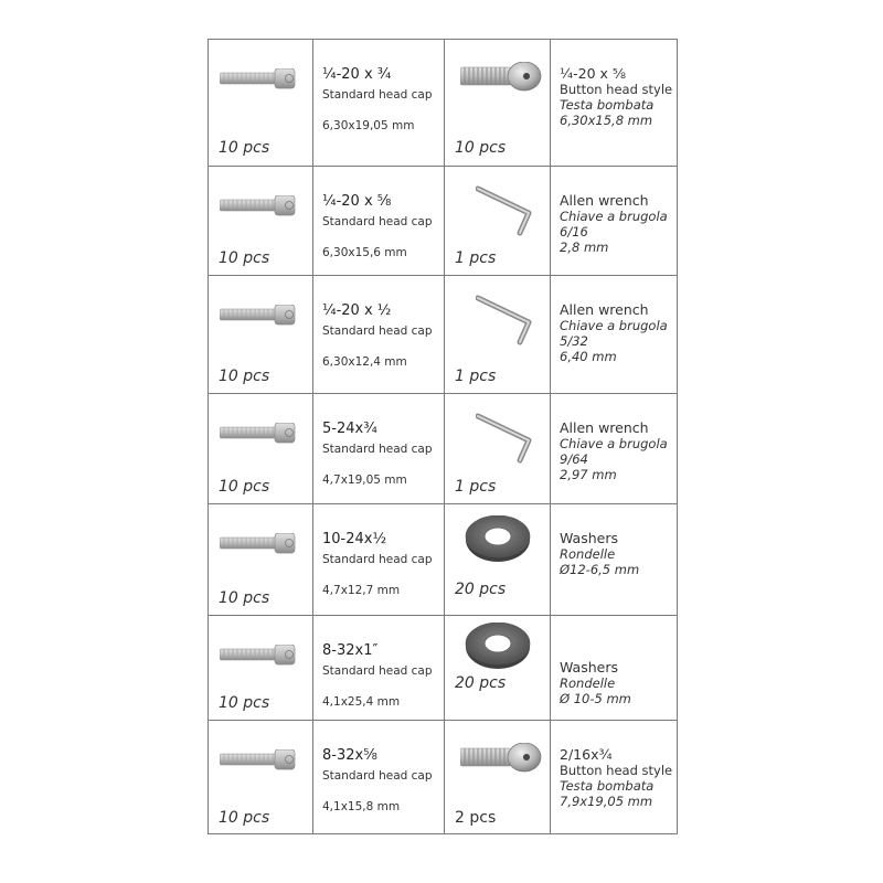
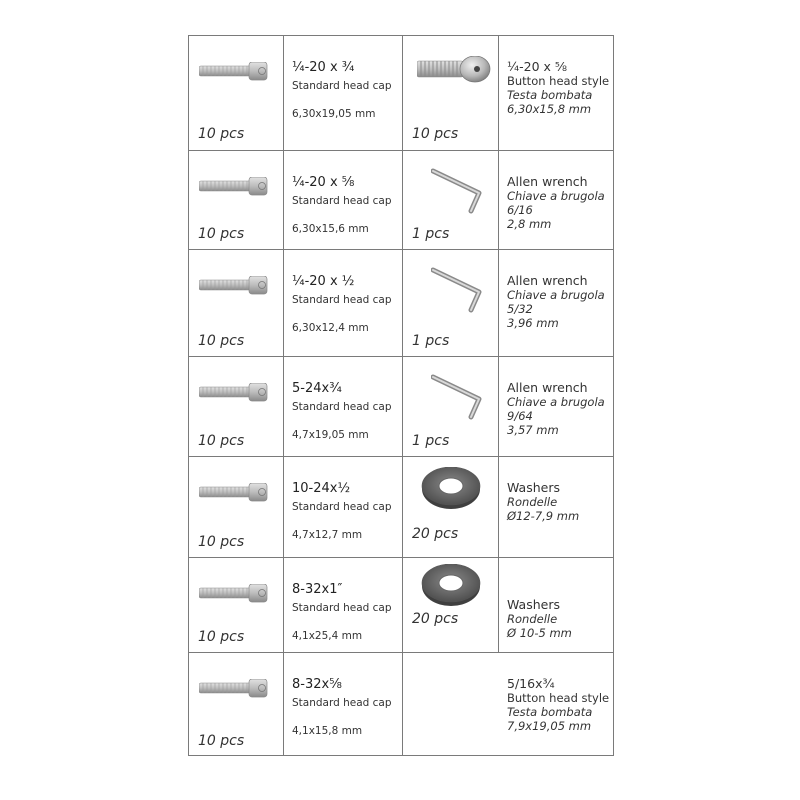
  10 pcs
  ¼-20 x ¾
  Standard head cap
  6,30x19,05 mm
  10 pcs
  ¼-20 x ⅝
  Button head style
  Testa bombata
  6,30x15,8 mm
  10 pcs
  ¼-20 x ⅝
  Standard head cap
  6,30x15,6 mm
  1 pcs
  Allen wrench
  Chiave a brugola
  6/16
  2,8 mm
  10 pcs
  ¼-20 x ½
  Standard head cap
  6,30x12,4 mm
  1 pcs
  Allen wrench
  Chiave a brugola
  5/32
- 6,40 mm
+ 3,96 mm
  10 pcs
  5-24x¾
  Standard head cap
  4,7x19,05 mm
  1 pcs
  Allen wrench
  Chiave a brugola
  9/64
- 2,97 mm
+ 3,57 mm
  10 pcs
  10-24x½
  Standard head cap
  4,7x12,7 mm
  20 pcs
  Washers
  Rondelle
- Ø12-6,5 mm
+ Ø12-7,9 mm
  10 pcs
  8-32x1″
  Standard head cap
  4,1x25,4 mm
  20 pcs
  Washers
  Rondelle
  Ø 10-5 mm
  10 pcs
  8-32x⅝
  Standard head cap
  4,1x15,8 mm
- 2 pcs
- 2/16x¾
+ 5/16x¾
  Button head style
  Testa bombata
  7,9x19,05 mm
